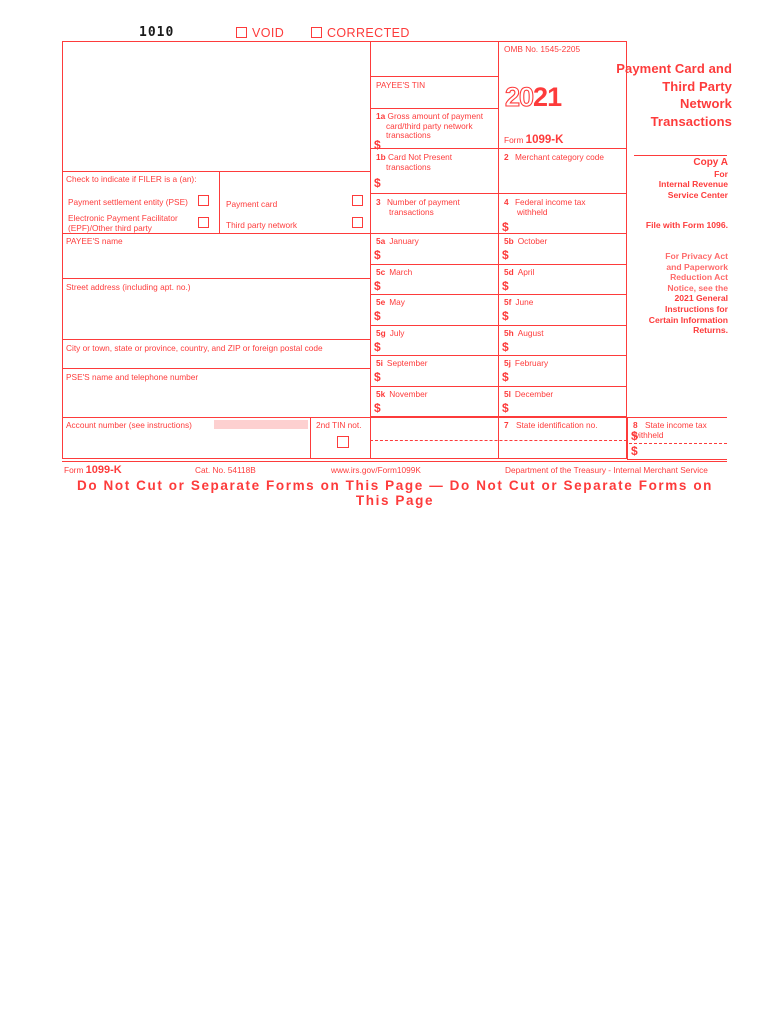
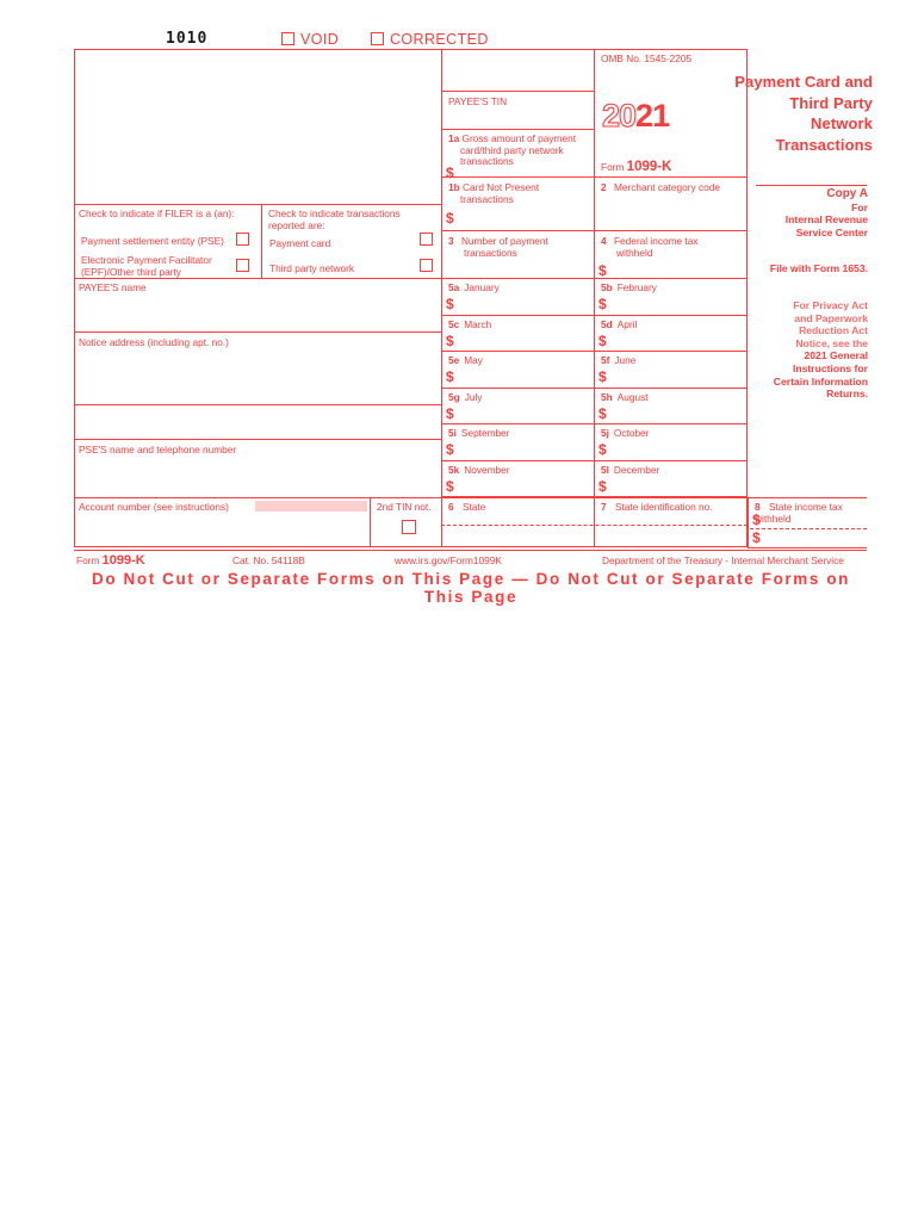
  1010
  VOID
  CORRECTED
  Check to indicate if FILER is a (an):
  Payment settlement entity (PSE)
  Electronic Payment Facilitator
  (EPF)/Other third party
+ Check to indicate transactions
+ reported are:
  Payment card
  Third party network
  PAYEE'S name
- Street address (including apt. no.)
+ Notice address (including apt. no.)
- City or town, state or province, country, and ZIP or foreign postal code
  PSE'S name and telephone number
  Account number (see instructions)
  2nd TIN not.
  PAYEE'S TIN
  1a Gross amount of payment
  card/third party network
  transactions
  $
  OMB No. 1545-2205
  2021
  Form 1099-K
  Payment Card and
  Third Party
  Network
  Transactions
  Copy A
  For
  Internal Revenue
  Service Center
- File with Form 1096.
+ File with Form 1653.
  For Privacy Act
  and Paperwork
  Reduction Act
  Notice, see the
  2021 General
  Instructions for
  Certain Information
  Returns.
  1b Card Not Present
  transactions
  $
  2 Merchant category code
  3 Number of payment
  transactions
  4 Federal income tax
  withheld
  $
  5a January
  $
- 5b October
+ 5b February
  $
  5c March
  $
  5d April
  $
  5e May
  $
  5f June
  $
  5g July
  $
  5h August
  $
  5i September
  $
- 5j February
+ 5j October
  $
  5k November
  $
  5l December
  $
+ 6 State
  7 State identification no.
  8 State income tax withheld
  $
  $
  Form 1099-K
  Cat. No. 54118B
  www.irs.gov/Form1099K
  Department of the Treasury - Internal Merchant Service
  Do Not Cut or Separate Forms on This Page — Do Not Cut or Separate Forms on This Page
